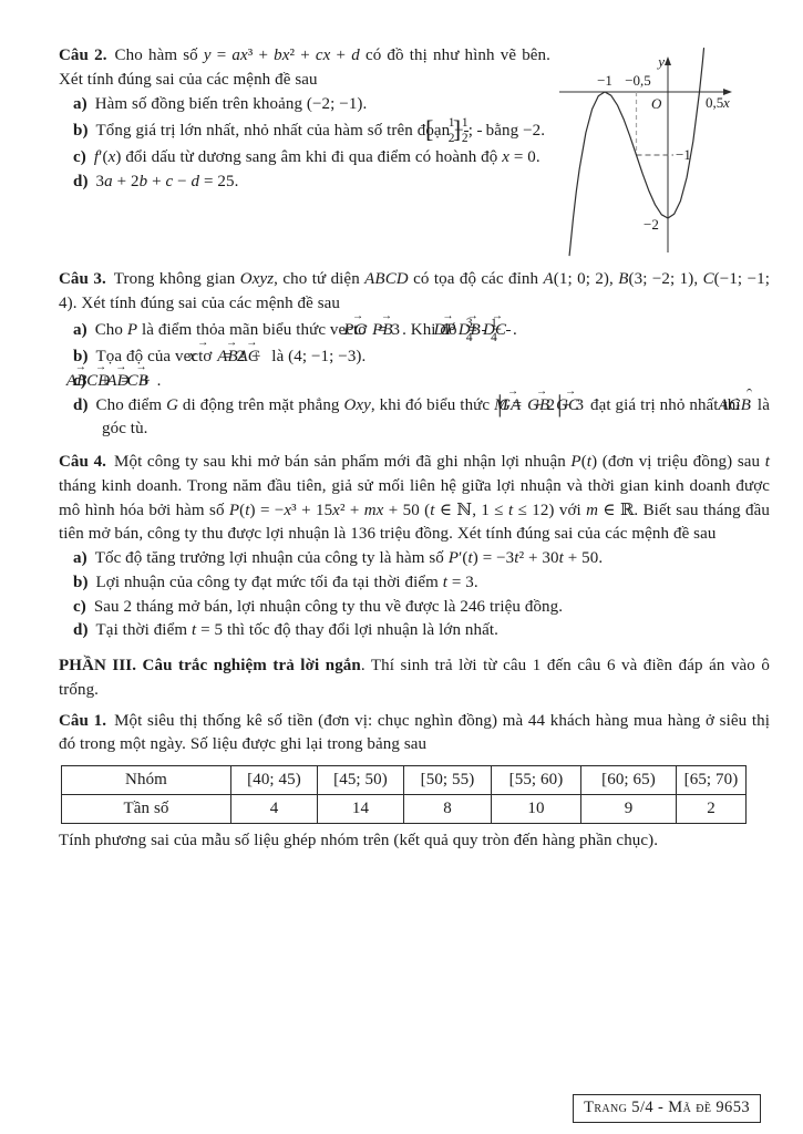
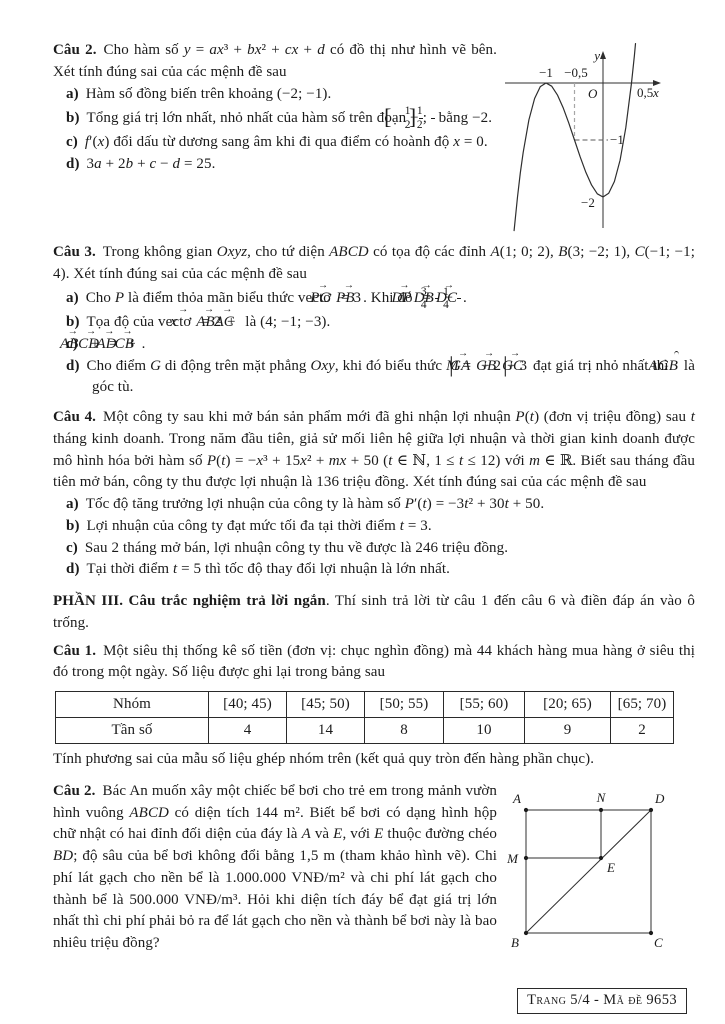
  Câu 2. Cho hàm số y = ax³ + bx² + cx + d có đồ thị như hình vẽ bên. Xét tính đúng sai của các mệnh đề sau
  a) Hàm số đồng biến trên khoảng (−2; −1).
  b) Tổng giá trị lớn nhất, nhỏ nhất của hàm số trên đoạn [ −
  1
  2
  ;
  1
  2
  ] bằng −2.
  c) f′(x) đổi dấu từ dương sang âm khi đi qua điểm có hoành độ x = 0.
  d) 3a + 2b + c − d = 25.
  y
  x
  O
  −1
  −0,5
  0,5
  −1
  −2
  Câu 3. Trong không gian Oxyz, cho tứ diện ABCD có tọa độ các đỉnh A(1; 0; 2), B(3; −2; 1), C(−1; −1; 4). Xét tính đúng sai của các mệnh đề sau
  a) Cho P là điểm thỏa mãn biểu thức vectơ PC = 3PB . Khi đó DP =
  3
  4
  DB −
  1
  4
  DC .
  b) Tọa độ của vectơ x = 2AB + AC là (4; −1; −3).
  c)AB + CD = AD + CB .
  d) Cho điểm G di động trên mặt phẳng Oxy, khi đó biểu thức M =GA + 2GB + 3GC đạt giá trị nhỏ nhất thì AGB là góc tù.
  Câu 4. Một công ty sau khi mở bán sản phẩm mới đã ghi nhận lợi nhuận P(t) (đơn vị triệu đồng) sau t tháng kinh doanh. Trong năm đầu tiên, giả sử mối liên hệ giữa lợi nhuận và thời gian kinh doanh được mô hình hóa bởi hàm số P(t) = −x³ + 15x² + mx + 50 (t ∈ ℕ, 1 ≤ t ≤ 12) với m ∈ ℝ. Biết sau tháng đầu tiên mở bán, công ty thu được lợi nhuận là 136 triệu đồng. Xét tính đúng sai của các mệnh đề sau
  a) Tốc độ tăng trưởng lợi nhuận của công ty là hàm số P′(t) = −3t² + 30t + 50.
  b) Lợi nhuận của công ty đạt mức tối đa tại thời điểm t = 3.
  c) Sau 2 tháng mở bán, lợi nhuận công ty thu về được là 246 triệu đồng.
  d) Tại thời điểm t = 5 thì tốc độ thay đổi lợi nhuận là lớn nhất.
  PHẦN III. Câu trắc nghiệm trả lời ngắn. Thí sinh trả lời từ câu 1 đến câu 6 và điền đáp án vào ô trống.
  Câu 1. Một siêu thị thống kê số tiền (đơn vị: chục nghìn đồng) mà 44 khách hàng mua hàng ở siêu thị đó trong một ngày. Số liệu được ghi lại trong bảng sau
- Nhóm	[40; 45)	[45; 50)	[50; 55)	[55; 60)	[60; 65)	[65; 70)
+ Nhóm	[40; 45)	[45; 50)	[50; 55)	[55; 60)	[20; 65)	[65; 70)
  Tần số	4	14	8	10	9	2
  Tính phương sai của mẫu số liệu ghép nhóm trên (kết quả quy tròn đến hàng phần chục).
+ Câu 2. Bác An muốn xây một chiếc bể bơi cho trẻ em trong mảnh vườn hình vuông ABCD có diện tích 144 m². Biết bể bơi có dạng hình hộp chữ nhật có hai đỉnh đối diện của đáy là A và E, với E thuộc đường chéo BD; độ sâu của bể bơi không đổi bằng 1,5 m (tham khảo hình vẽ). Chi phí lát gạch cho nền bể là 1.000.000 VNĐ/m² và chi phí lát gạch cho thành bể là 500.000 VNĐ/m³. Hỏi khi diện tích đáy bể đạt giá trị lớn nhất thì chi phí phải bỏ ra để lát gạch cho nền và thành bể bơi này là bao nhiêu triệu đồng?
+ A
+ N
+ D
+ M
+ E
+ B
+ C
  Trang 5/4 - Mã đề 9653
